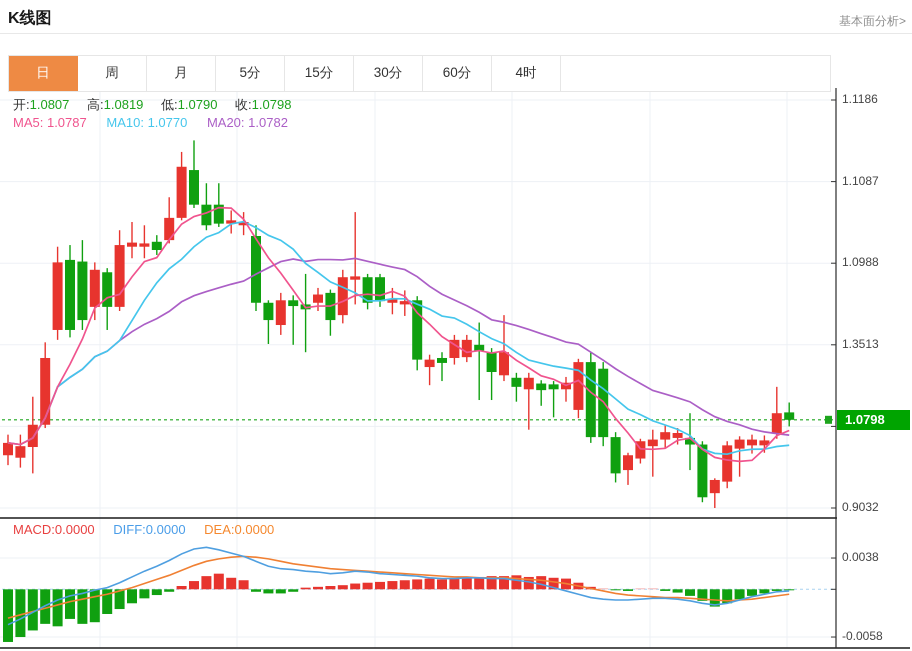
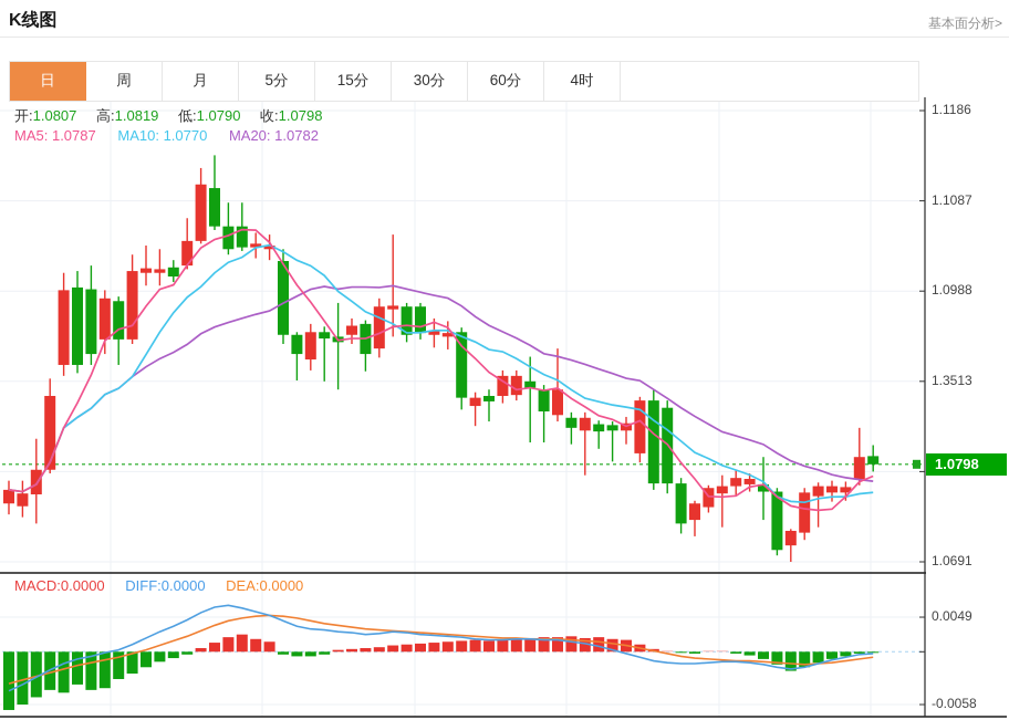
  K线图
  基本面分析>
  日
  周
  月
  5分
  15分
  30分
  60分
  4时
  开:1.0807 高:1.0819 低:1.0790 收:1.0798
  MA5: 1.0787 MA10: 1.0770 MA20: 1.0782
  MACD:0.0000 DIFF:0.0000 DEA:0.0000
  1.0798
  1.1186
  1.1087
  1.0988
  1.3513
- 0.9032
+ 1.0691
- 0.0038
+ 0.0049
  -0.0058
